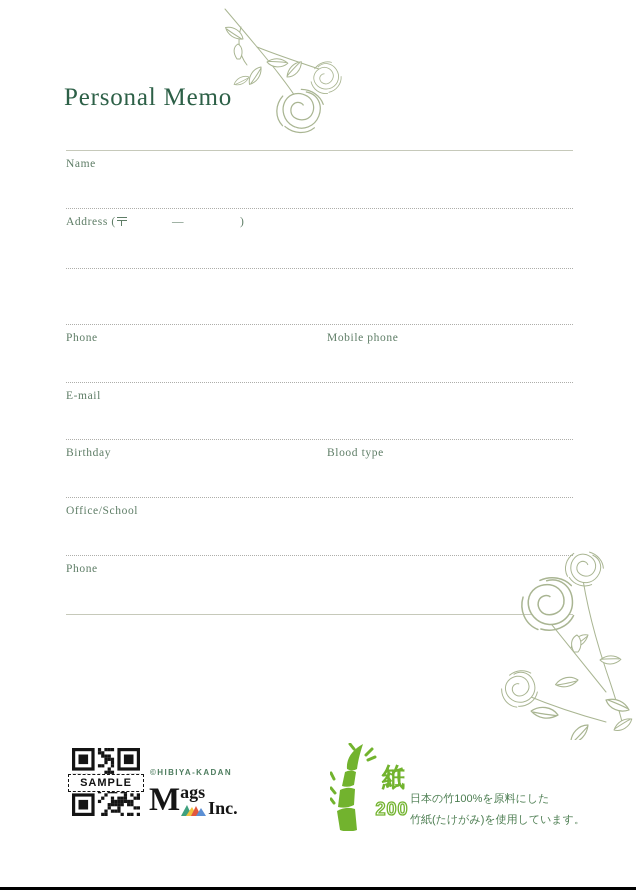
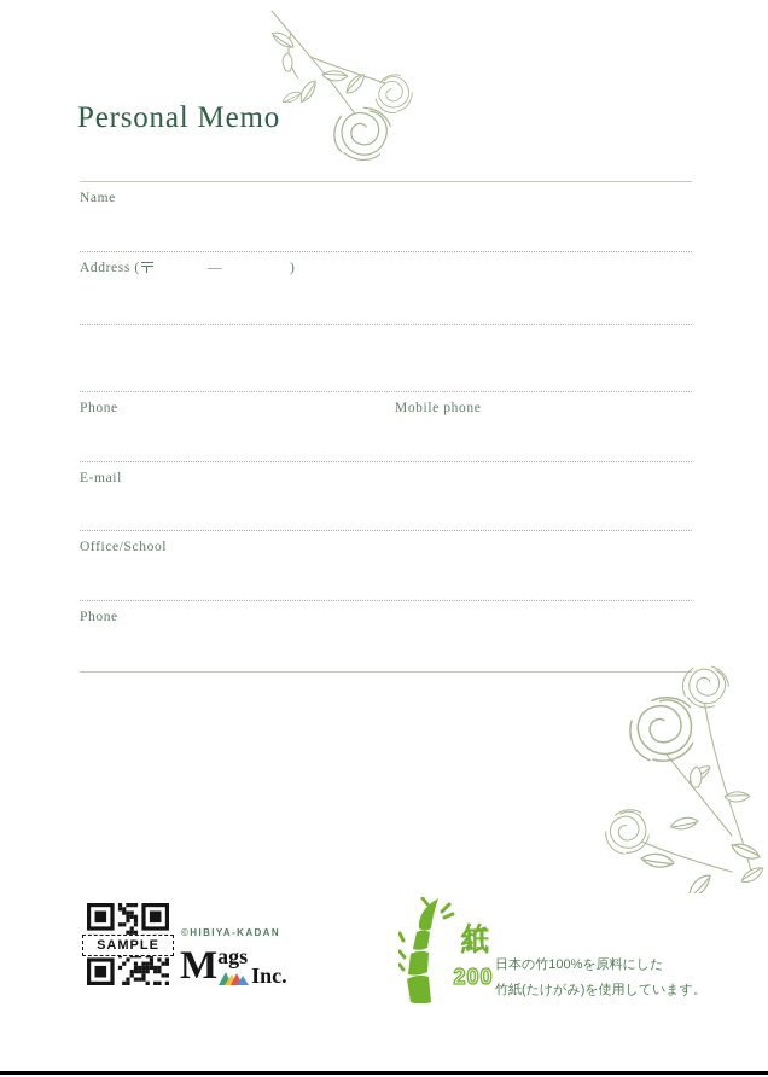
  Personal Memo
  Name
  Address (
  —
  )
  Phone
  Mobile phone
  E-mail
- Birthday
- Blood type
  Office/School
  Phone
  SAMPLE
  ©HIBIYA-KADAN
  M
  ags
  Inc.
  200
  日本の竹100%を原料にした
  竹紙(たけがみ)を使用しています。
